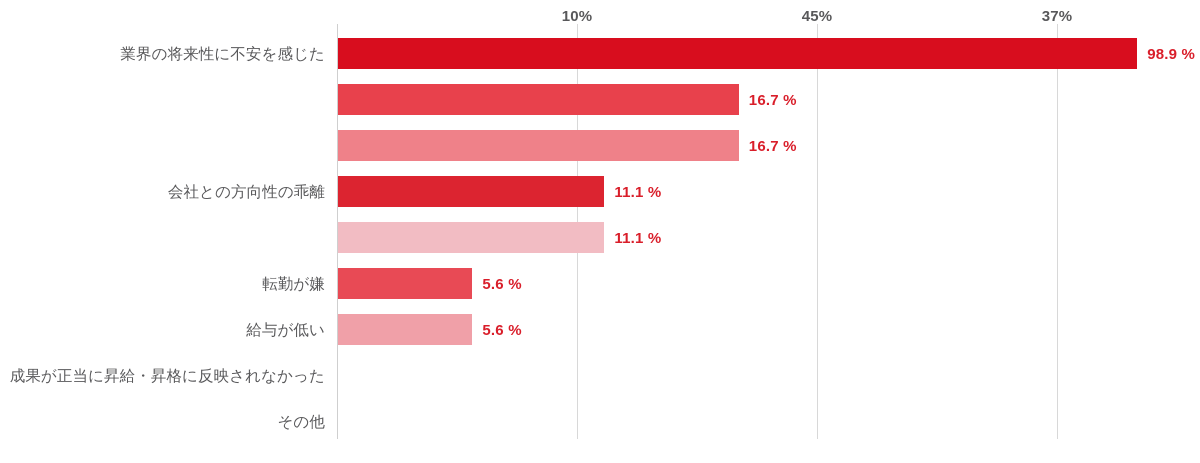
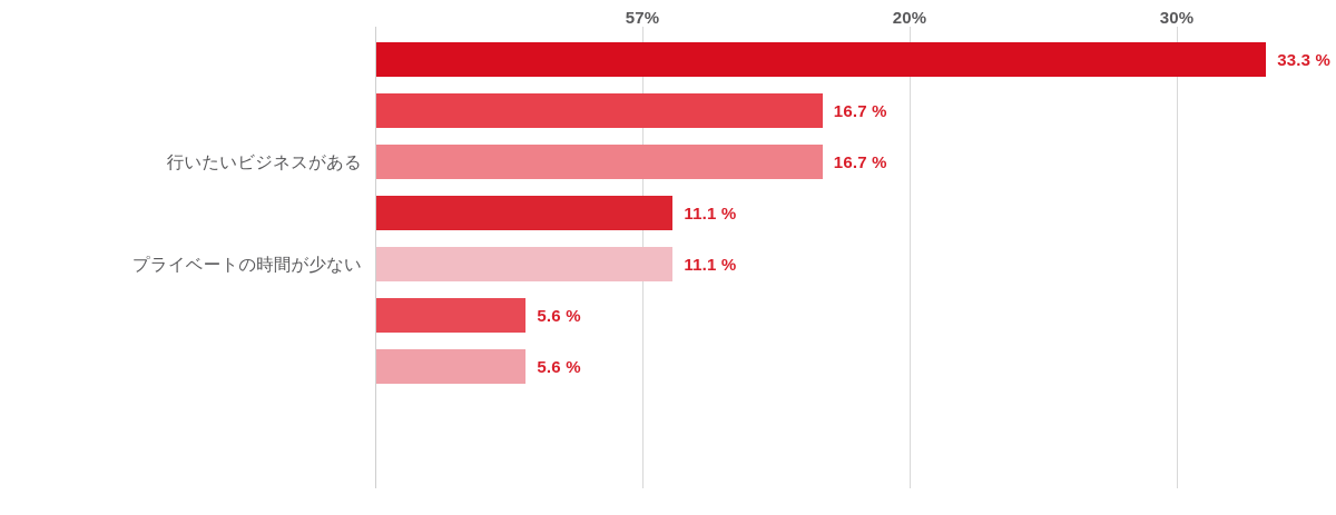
- 10%
+ 57%
- 45%
+ 20%
- 37%
+ 30%
- 業界の将来性に不安を感じた
- 98.9 %
+ 33.3 %
  16.7 %
+ 行いたいビジネスがある
  16.7 %
- 会社との方向性の乖離
  11.1 %
+ プライベートの時間が少ない
  11.1 %
- 転勤が嫌
  5.6 %
- 給与が低い
  5.6 %
- 成果が正当に昇給・昇格に反映されなかった
- その他
